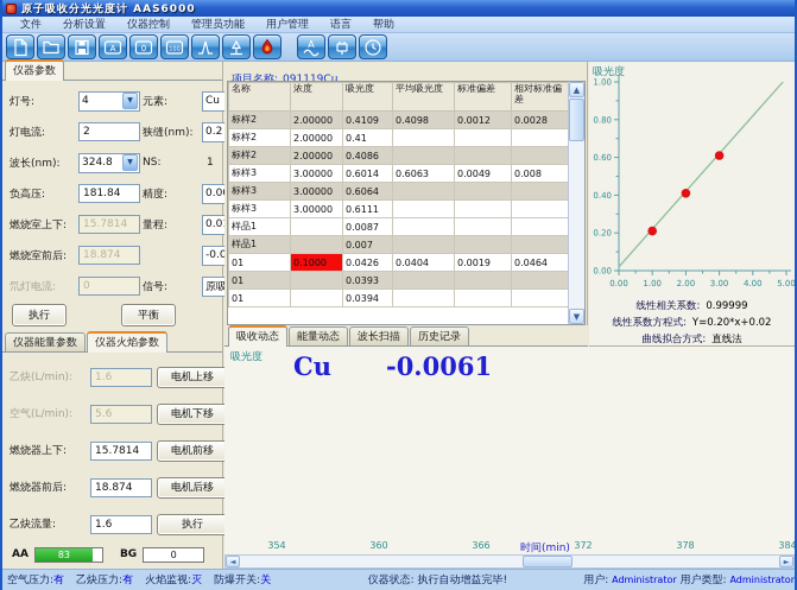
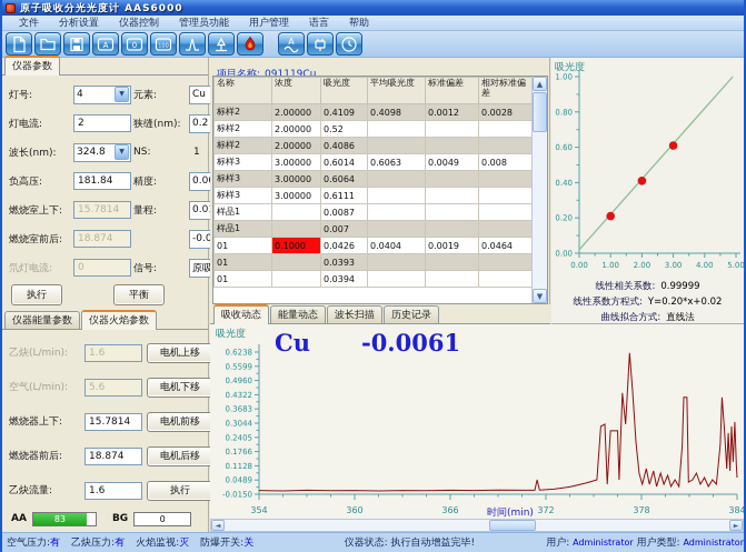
  原子吸收分光光度计 AAS6000
  文件
  分析设置
  仪器控制
  管理员功能
  用户管理
  语言
  帮助
  A
  0
  A
  仪器参数
  灯号:
  4
  元素:
  Cu
  灯电流:
  2
  狭缝(nm):
  0.2
  波长(nm):
  324.8
  NS:
  1
  负高压:
  181.84
  精度:
  燃烧室上下:
  15.7814
  量程:
  燃烧室前后:
  18.874
  氘灯电流:
  0
  信号:
  原吸
  执行
  平衡
  仪器能量参数
  仪器火焰参数
  乙炔(L/min):
  1.6
  电机上移
  空气(L/min):
  5.6
  电机下移
  燃烧器上下:
  15.7814
  电机前移
  燃烧器前后:
  18.874
  电机后移
  乙炔流量:
  1.6
  执行
  AA
  83
  BG
  0
  项目名称: 091119Cu
  名称	浓度	吸光度	平均吸光度	标准偏差	相对标准偏差
  标样2	2.00000	0.4109	0.4098	0.0012	0.0028
- 标样2	2.00000	0.41
+ 标样2	2.00000	0.52
  标样2	2.00000	0.4086
  标样3	3.00000	0.6014	0.6063	0.0049	0.008
  标样3	3.00000	0.6064
  标样3	3.00000	0.6111
  样品1		0.0087
  样品1		0.007
  01	0.1000	0.0426	0.0404	0.0019	0.0464
  01		0.0393
  01		0.0394
  ▲
  ▼
  吸收动态
  能量动态
  波长扫描
  历史记录
  吸光度
  1.00
  0.80
  0.60
  0.40
  0.20
  0.00
  0.00
  1.00
  2.00
  3.00
  4.00
  5.00
  线性相关系数: 0.99999
  线性系数方程式: Y=0.20*x+0.02
  曲线拟合方式: 直线法
  吸光度
  Cu
  -0.0061
+ 0.6238
+ 0.5599
+ 0.4960
+ 0.4322
+ 0.3683
+ 0.3044
+ 0.2405
+ 0.1766
+ 0.1128
+ 0.0489
+ -0.0150
  354
  360
  366
  372
  378
  384
  时间(min)
  空气压力:有 乙炔压力:有 火焰监视:灭 防爆开关:关
  仪器状态: 执行自动增益完毕!
  用户: Administrator 用户类型: Administrator
